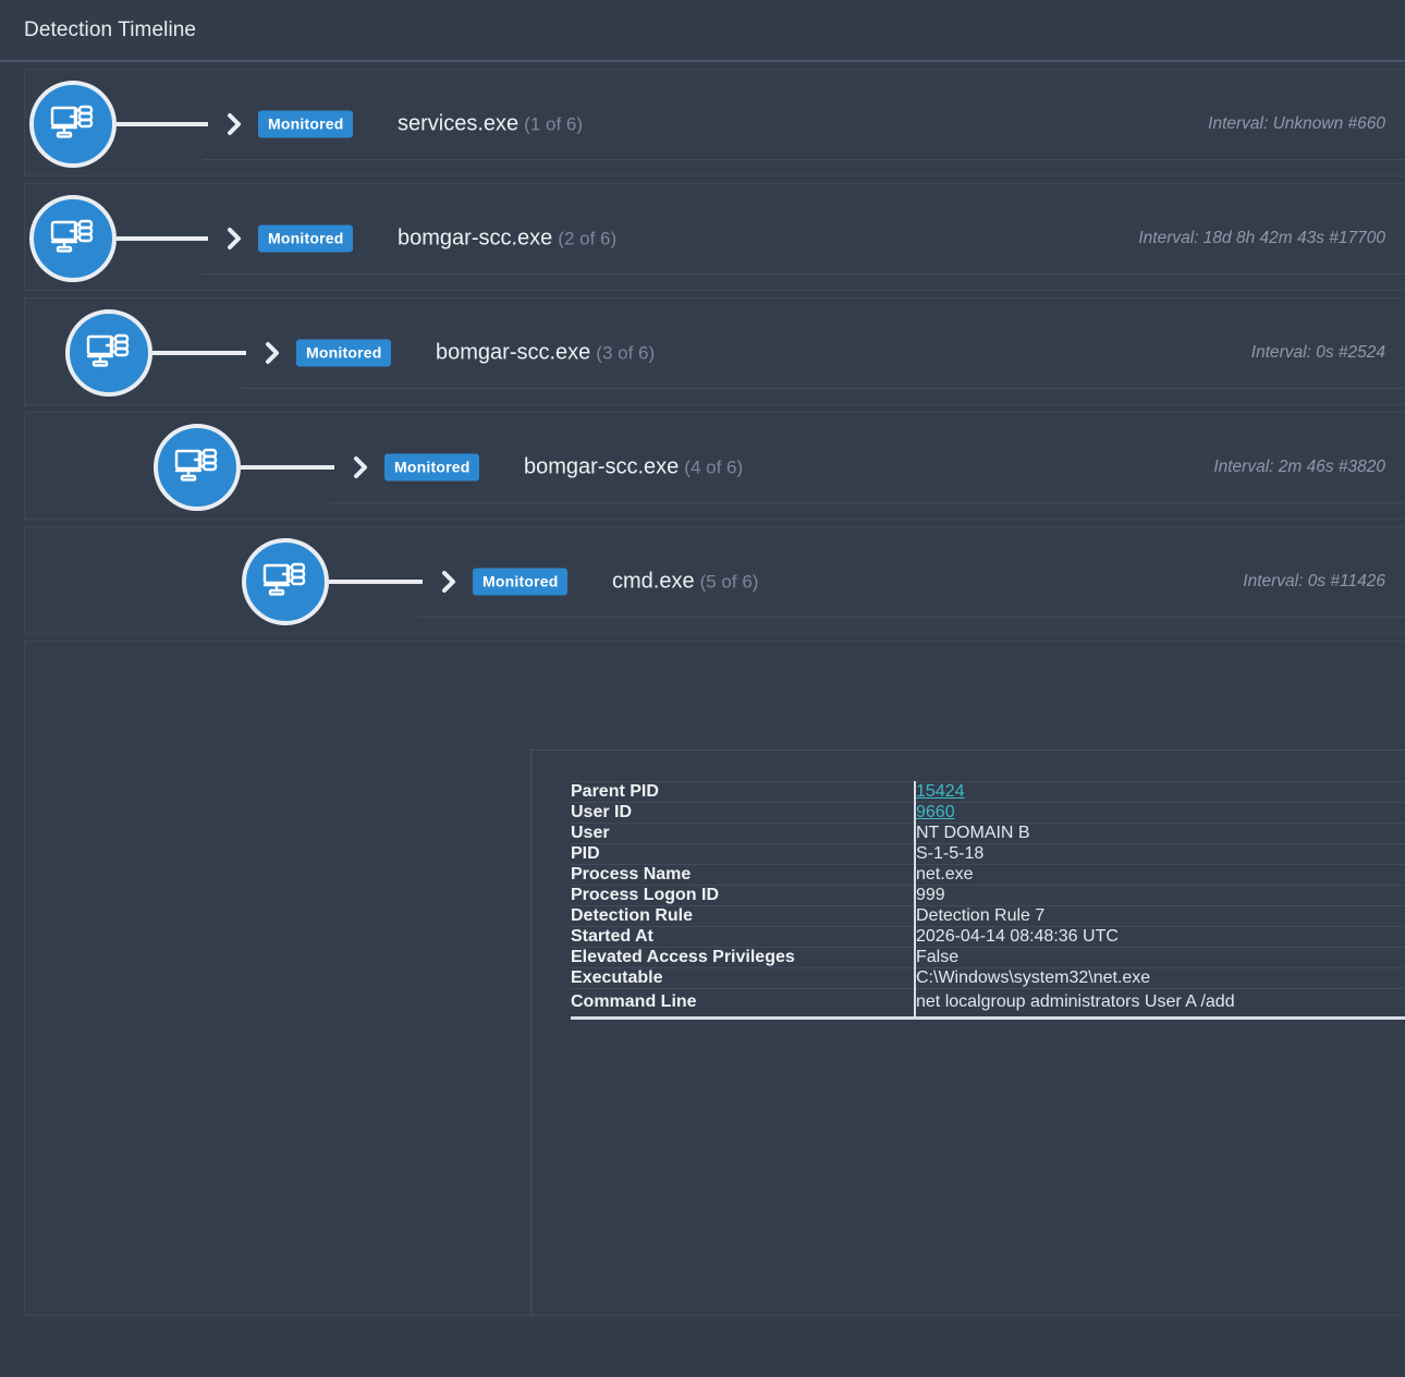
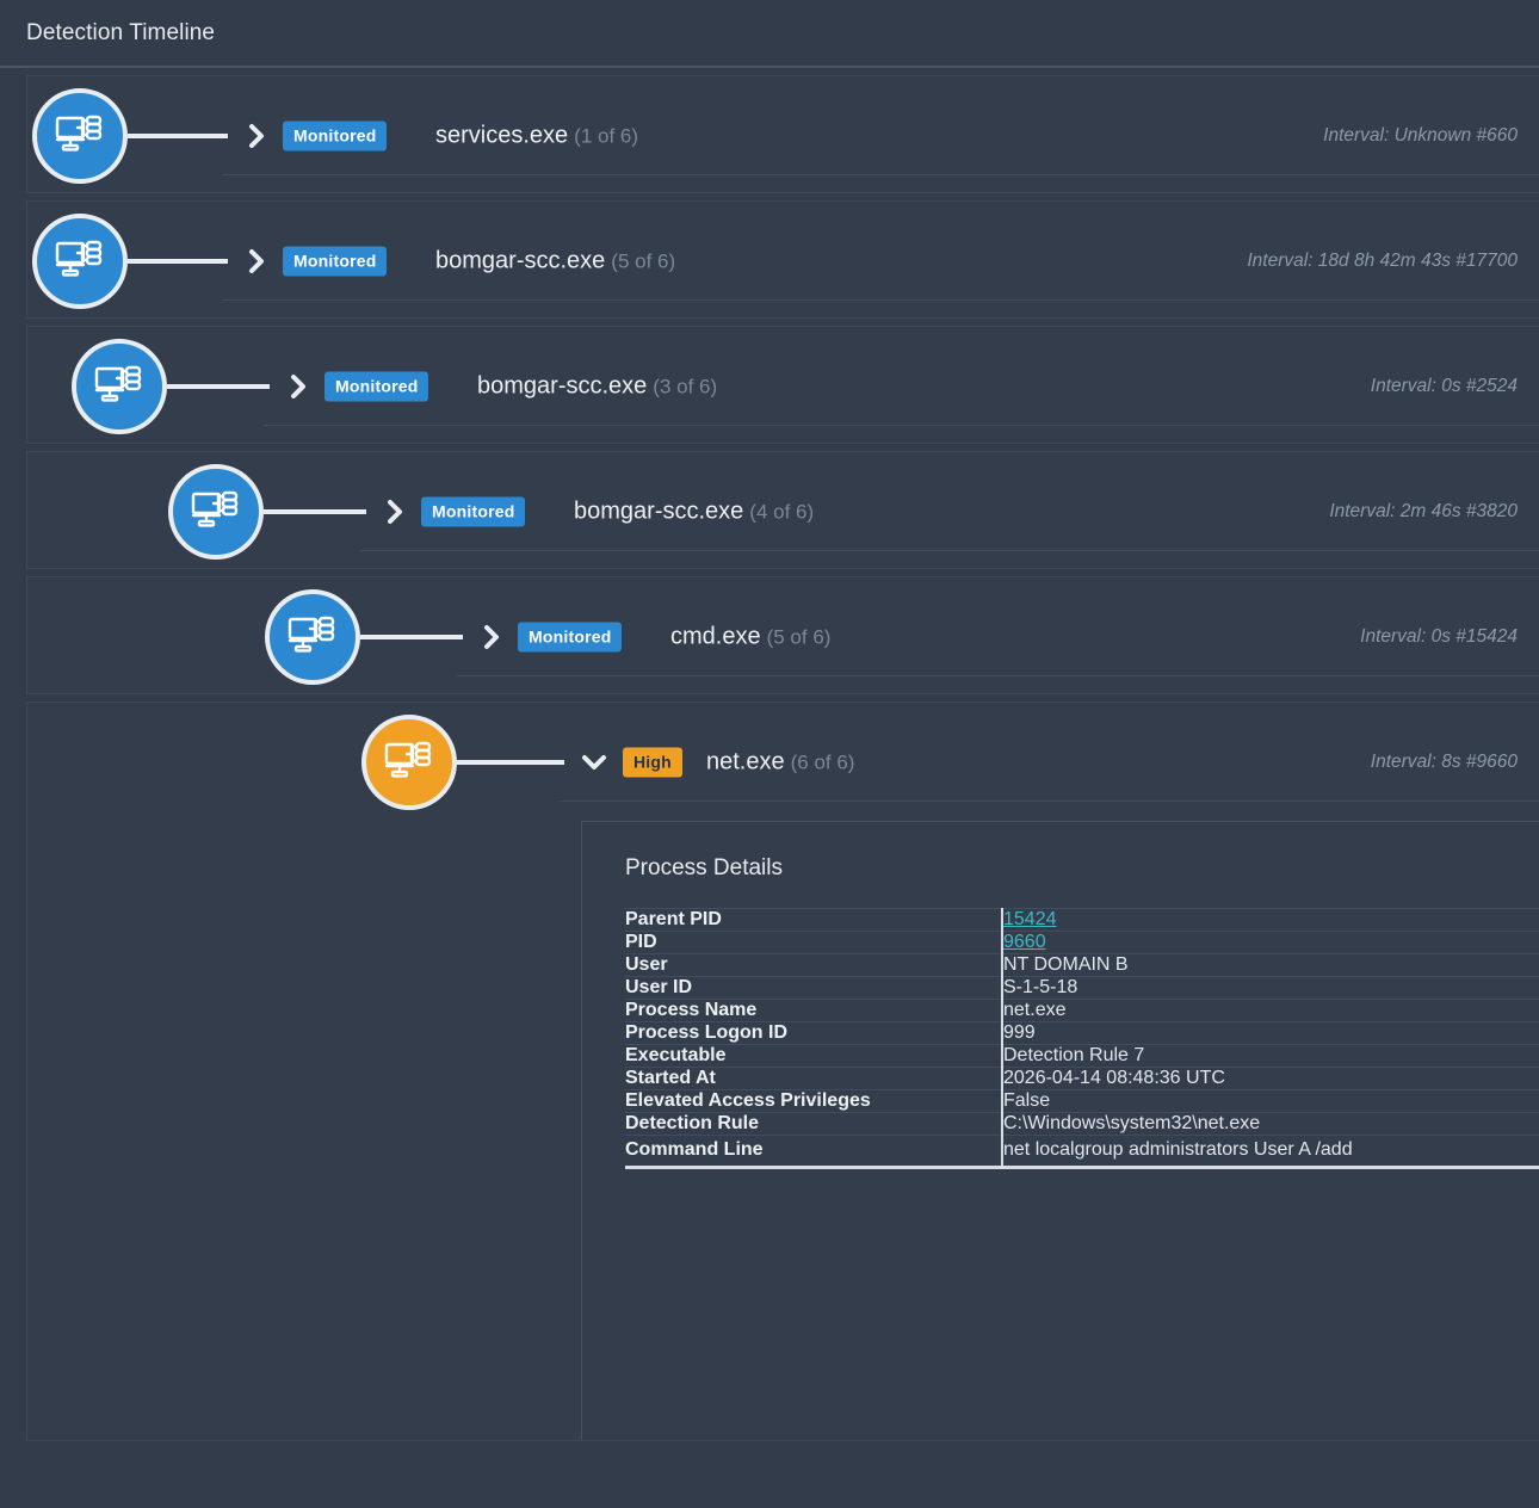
  Detection Timeline
  Monitored
  services.exe (1 of 6)
  Interval: Unknown #660
  Monitored
- bomgar-scc.exe (2 of 6)
+ bomgar-scc.exe (5 of 6)
  Interval: 18d 8h 42m 43s #17700
  Monitored
  bomgar-scc.exe (3 of 6)
  Interval: 0s #2524
  Monitored
  bomgar-scc.exe (4 of 6)
  Interval: 2m 46s #3820
  Monitored
  cmd.exe (5 of 6)
- Interval: 0s #11426
+ Interval: 0s #15424
+ High
+ net.exe (6 of 6)
+ Interval: 8s #9660
+ Process Details
  Parent PID	15424
- User ID	9660
+ PID	9660
  User	NT DOMAIN B
- PID	S-1-5-18
+ User ID	S-1-5-18
  Process Name	net.exe
  Process Logon ID	999
- Detection Rule	Detection Rule 7
+ Executable	Detection Rule 7
  Started At	2026-04-14 08:48:36 UTC
  Elevated Access Privileges	False
- Executable	C:\Windows\system32\net.exe
+ Detection Rule	C:\Windows\system32\net.exe
  Command Line	net localgroup administrators User A /add
